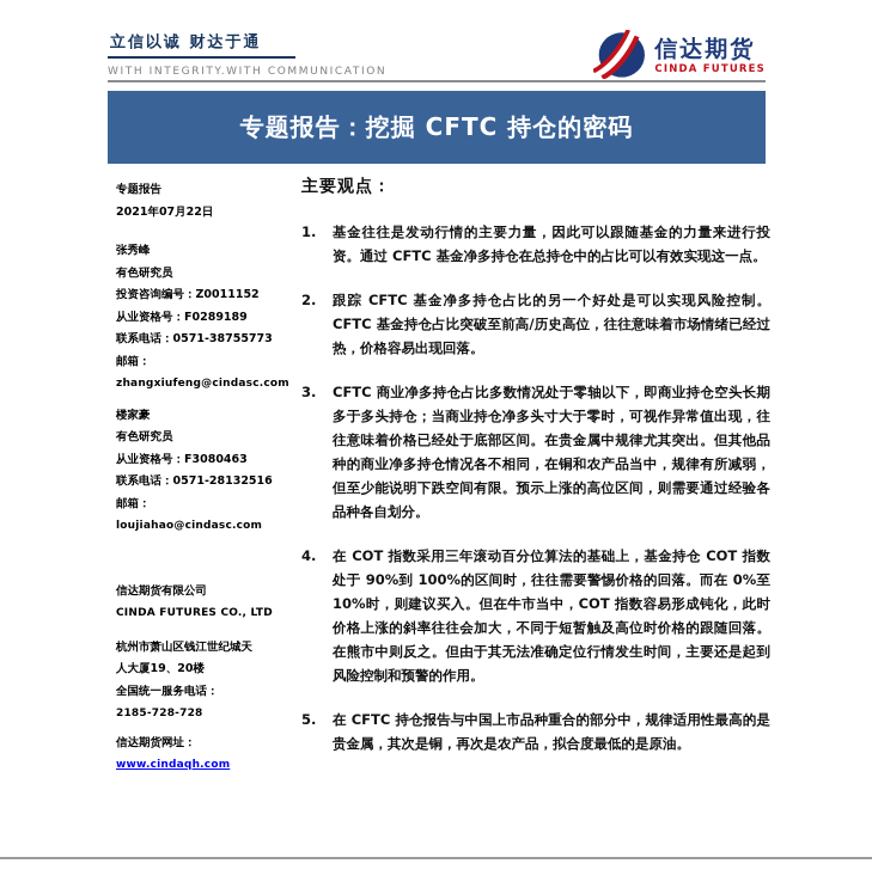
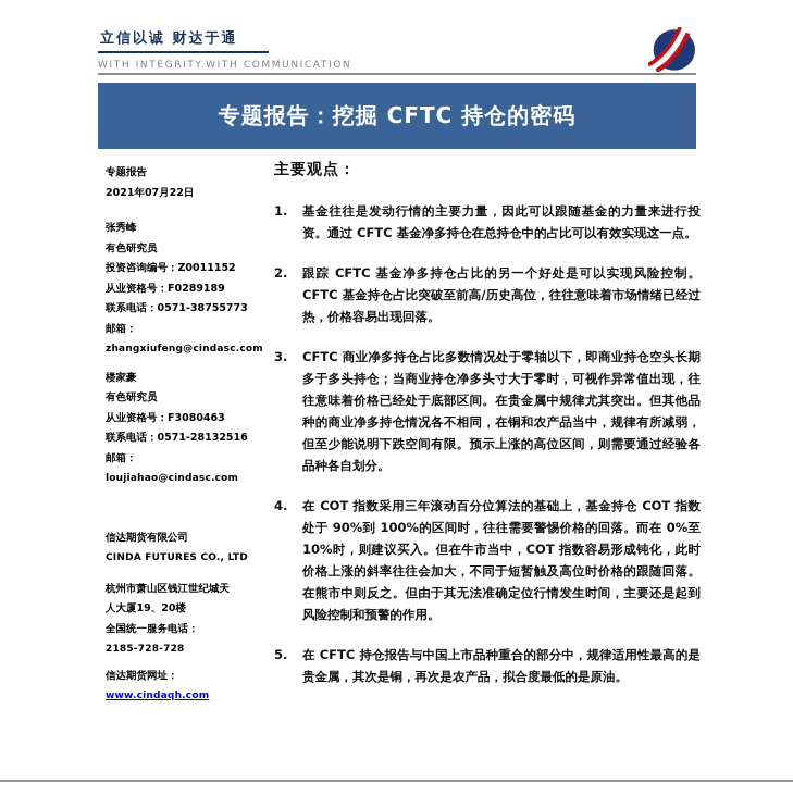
  立信以诚 财达于通
  WITH INTEGRITY.WITH COMMUNICATION
- 信达期货
- CINDA FUTURES
  专题报告：挖掘 CFTC 持仓的密码
  专题报告
  2021年07月22日
  张秀峰
  有色研究员
  投资咨询编号：Z0011152
  从业资格号：F0289189
  联系电话：0571-38755773
  邮箱：
  zhangxiufeng@cindasc.com
  楼家豪
  有色研究员
  从业资格号：F3080463
  联系电话：0571-28132516
  邮箱：
  loujiahao@cindasc.com
  信达期货有限公司
  CINDA FUTURES CO., LTD
  杭州市萧山区钱江世纪城天
  人大厦19、20楼
  全国统一服务电话：
  2185-728-728
  信达期货网址：
  www.cindaqh.com
  主要观点：
  1.
  基金往往是发动行情的主要力量，因此可以跟随基金的力量来进行投资。通过 CFTC 基金净多持仓在总持仓中的占比可以有效实现这一点。
  2.
  跟踪 CFTC 基金净多持仓占比的另一个好处是可以实现风险控制。CFTC 基金持仓占比突破至前高/历史高位，往往意味着市场情绪已经过热，价格容易出现回落。
  3.
  CFTC 商业净多持仓占比多数情况处于零轴以下，即商业持仓空头长期多于多头持仓；当商业持仓净多头寸大于零时，可视作异常值出现，往往意味着价格已经处于底部区间。在贵金属中规律尤其突出。但其他品种的商业净多持仓情况各不相同，在铜和农产品当中，规律有所减弱，但至少能说明下跌空间有限。预示上涨的高位区间，则需要通过经验各品种各自划分。
  4.
  在 COT 指数采用三年滚动百分位算法的基础上，基金持仓 COT 指数处于 90%到 100%的区间时，往往需要警惕价格的回落。而在 0%至 10%时，则建议买入。但在牛市当中，COT 指数容易形成钝化，此时价格上涨的斜率往往会加大，不同于短暂触及高位时价格的跟随回落。在熊市中则反之。但由于其无法准确定位行情发生时间，主要还是起到风险控制和预警的作用。
  5.
  在 CFTC 持仓报告与中国上市品种重合的部分中，规律适用性最高的是贵金属，其次是铜，再次是农产品，拟合度最低的是原油。
